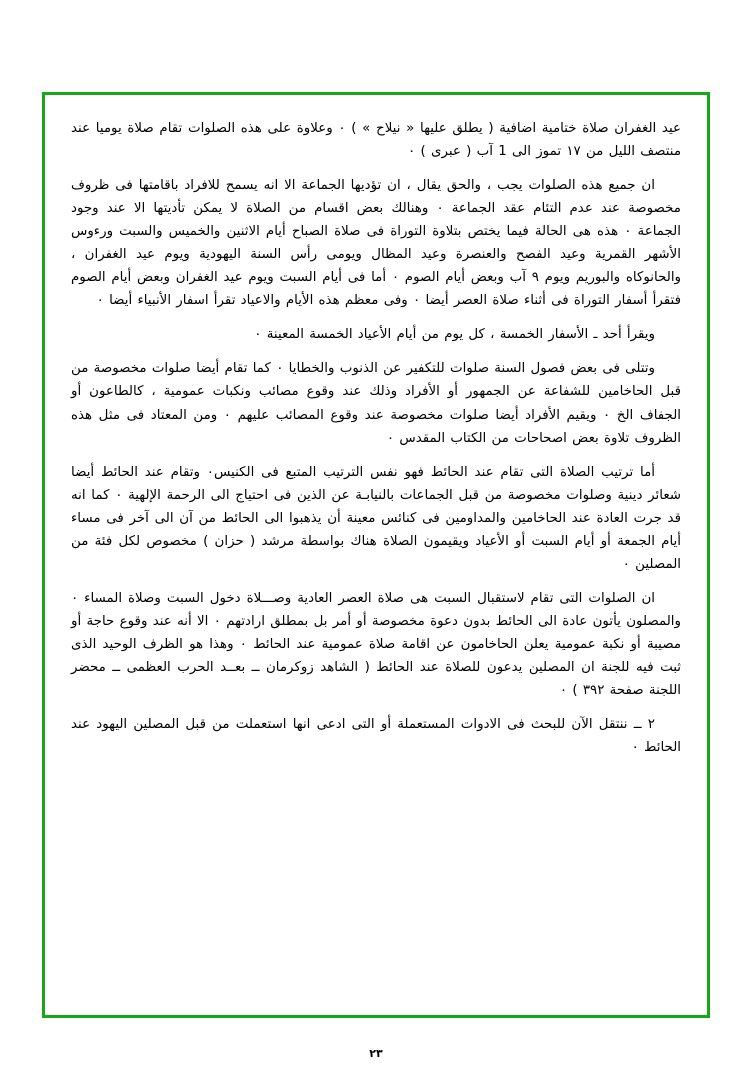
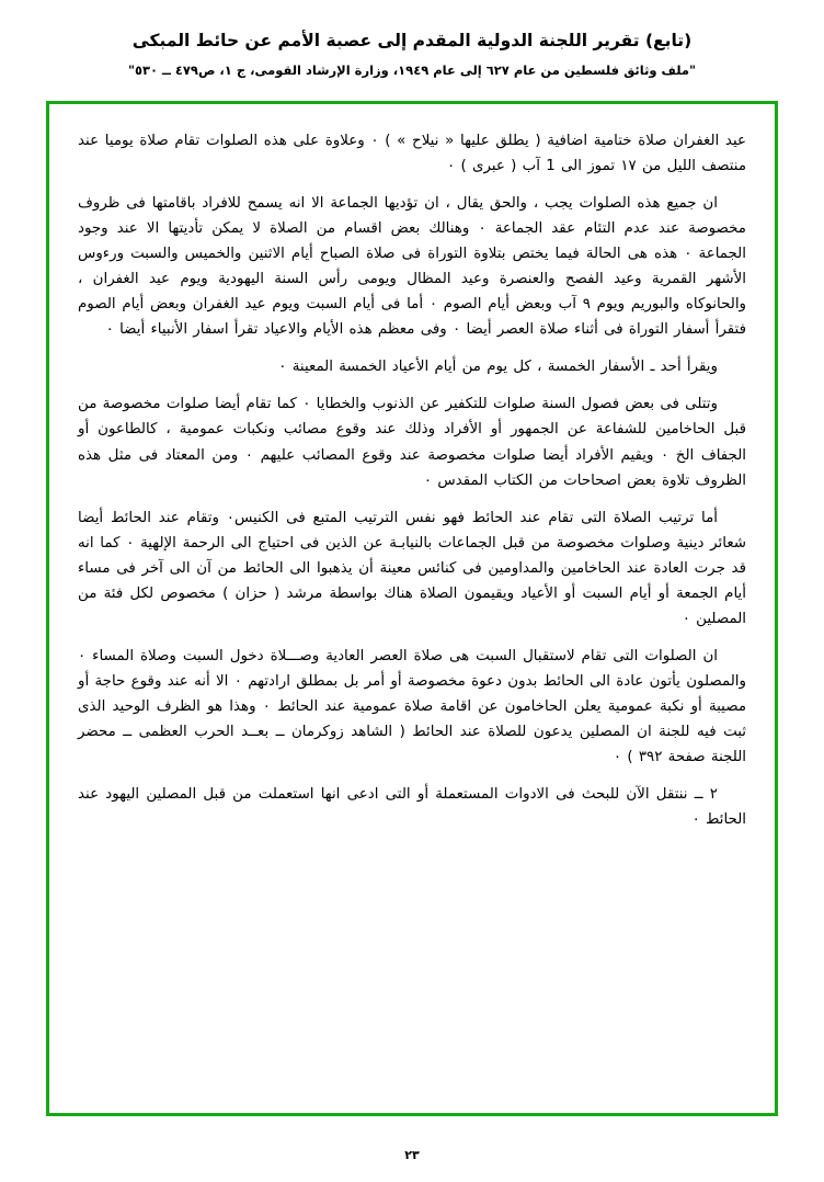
+ (تابع) تقرير اللجنة الدولية المقدم إلى عصبة الأمم عن حائط المبكى
+ "ملف وثائق فلسطين من عام ٦٢٧ إلى عام ١٩٤٩، وزارة الإرشاد القومى، ج ١، ص٤٧٩ ــ ٥٣٠"
  عيد الغفران صلاة ختامية اضافية ( يطلق عليها « نيلاح » ) ٠ وعلاوة على هذه الصلوات تقام صلاة يوميا عند منتصف الليل من ١٧ تموز الى 1 آب ( عبرى ) ٠
  ان جميع هذه الصلوات يجب ، والحق يقال ، ان تؤديها الجماعة الا انه يسمح للافراد باقامتها فى ظروف مخصوصة عند عدم التئام عقد الجماعة ٠ وهنالك بعض اقسام من الصلاة لا يمكن تأديتها الا عند وجود الجماعة ٠ هذه هى الحالة فيما يختص بتلاوة التوراة فى صلاة الصباح أيام الاثنين والخميس والسبت ورءوس الأشهر القمرية وعيد الفصح والعنصرة وعيد المظال ويومى رأس السنة اليهودية ويوم عيد الغفران ، والحانوكاه والبوريم ويوم ٩ آب وبعض أيام الصوم ٠ أما فى أيام السبت ويوم عيد الغفران وبعض أيام الصوم فتقرأ أسفار التوراة فى أثناء صلاة العصر أيضا ٠ وفى معظم هذه الأيام والاعياد تقرأ اسفار الأنبياء أيضا ٠
  ويقرأ أحد ـ الأسفار الخمسة ، كل يوم من أيام الأعياد الخمسة المعينة ٠
  وتتلى فى بعض فصول السنة صلوات للتكفير عن الذنوب والخطايا ٠ كما تقام أيضا صلوات مخصوصة من قبل الحاخامين للشفاعة عن الجمهور أو الأفراد وذلك عند وقوع مصائب ونكبات عمومية ، كالطاعون أو الجفاف الخ ٠ ويقيم الأفراد أيضا صلوات مخصوصة عند وقوع المصائب عليهم ٠ ومن المعتاد فى مثل هذه الظروف تلاوة بعض اصحاحات من الكتاب المقدس ٠
  أما ترتيب الصلاة التى تقام عند الحائط فهو نفس الترتيب المتبع فى الكنيس٠ وتقام عند الحائط أيضا شعائر دينية وصلوات مخصوصة من قبل الجماعات بالنيابـة عن الذين فى احتياج الى الرحمة الإلهية ٠ كما انه قد جرت العادة عند الحاخامين والمداومين فى كنائس معينة أن يذهبوا الى الحائط من آن الى آخر فى مساء أيام الجمعة أو أيام السبت أو الأعياد ويقيمون الصلاة هناك بواسطة مرشد ( حزان ) مخصوص لكل فئة من المصلين ٠
  ان الصلوات التى تقام لاستقبال السبت هى صلاة العصر العادية وصـــلاة دخول السبت وصلاة المساء ٠ والمصلون يأتون عادة الى الحائط بدون دعوة مخصوصة أو أمر بل بمطلق ارادتهم ٠ الا أنه عند وقوع حاجة أو مصيبة أو نكبة عمومية يعلن الحاخامون عن اقامة صلاة عمومية عند الحائط ٠ وهذا هو الظرف الوحيد الذى ثبت فيه للجنة ان المصلين يدعون للصلاة عند الحائط ( الشاهد زوكرمان ــ بعــد الحرب العظمى ــ محضر اللجنة صفحة ٣٩٢ ) ٠
  ٢ ــ ننتقل الآن للبحث فى الادوات المستعملة أو التى ادعى انها استعملت من قبل المصلين اليهود عند الحائط ٠
  ٢٣
